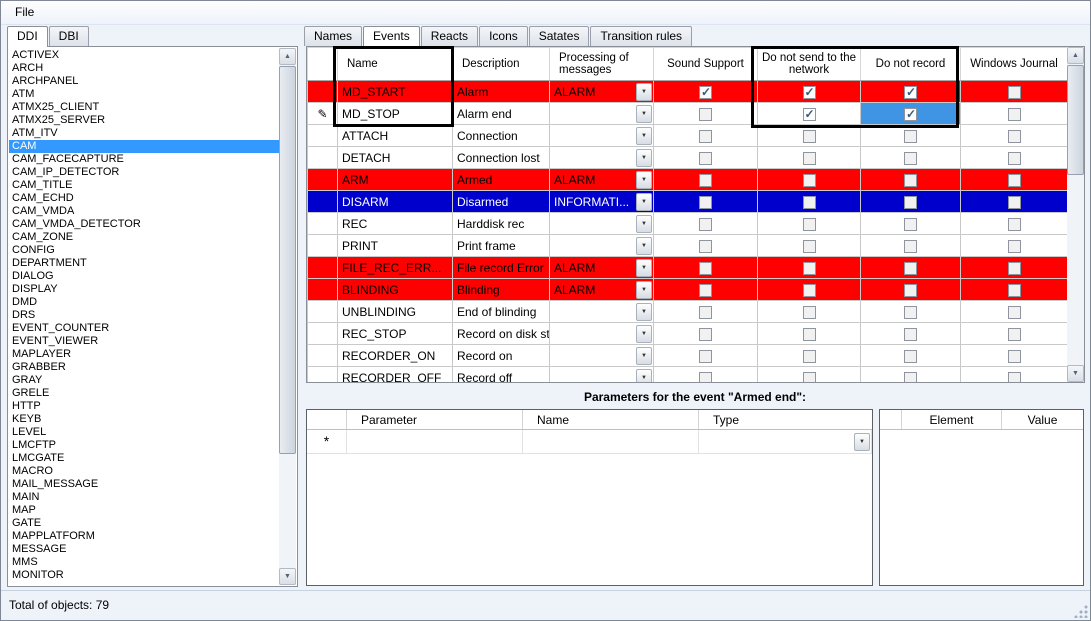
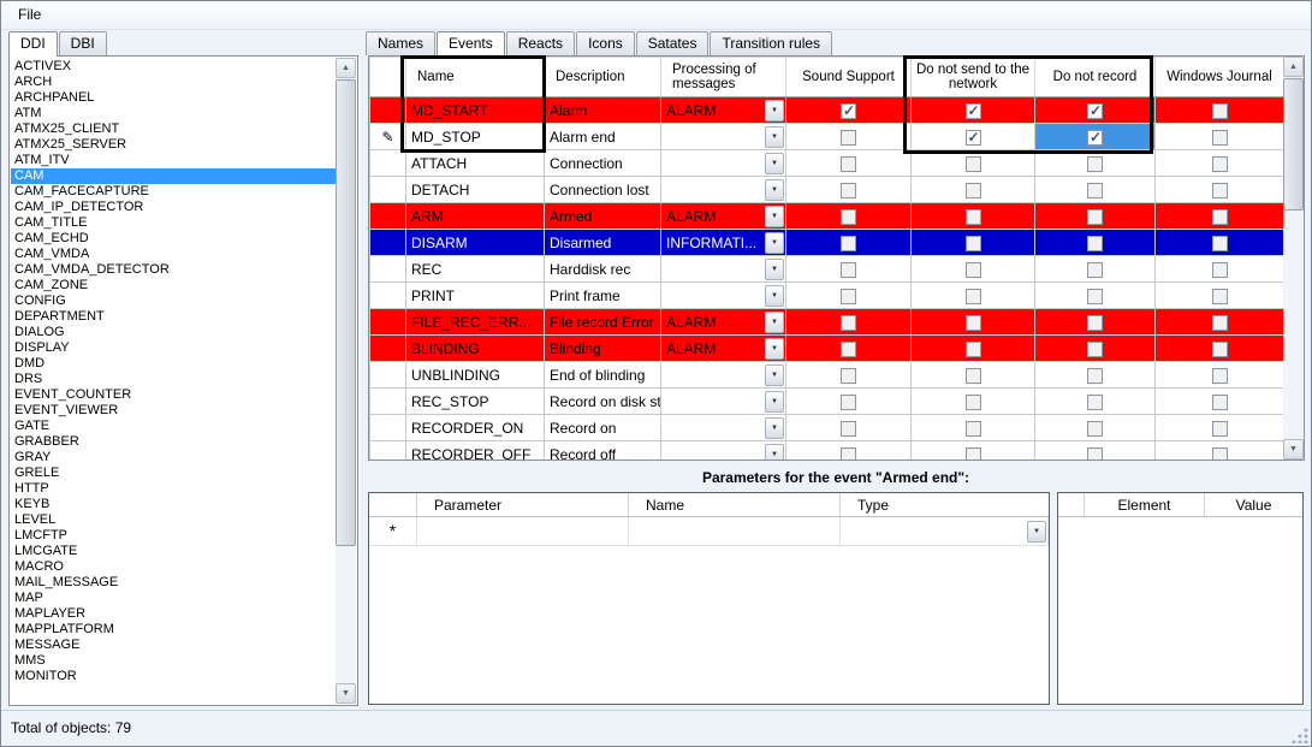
  File
  DDI
  DBI
  ACTIVEX
  ARCH
  ARCHPANEL
  ATM
  ATMX25_CLIENT
  ATMX25_SERVER
  ATM_ITV
  CAM
  CAM_FACECAPTURE
  CAM_IP_DETECTOR
  CAM_TITLE
  CAM_ECHD
  CAM_VMDA
  CAM_VMDA_DETECTOR
  CAM_ZONE
  CONFIG
  DEPARTMENT
  DIALOG
  DISPLAY
  DMD
  DRS
  EVENT_COUNTER
  EVENT_VIEWER
- MAPLAYER
+ GATE
  GRABBER
  GRAY
  GRELE
  HTTP
  KEYB
  LEVEL
  LMCFTP
  LMCGATE
  MACRO
  MAIL_MESSAGE
- MAIN
  MAP
- GATE
+ MAPLAYER
  MAPPLATFORM
  MESSAGE
  MMS
  MONITOR
  Names
  Events
  Reacts
  Icons
  Satates
  Transition rules
  	Name	Description	Processing of messages	Sound Support	Do not send to the network	Do not record	Windows Journal
  	MD_START	Alarm	ALARM
  ✎	MD_STOP	Alarm end
  	ATTACH	Connection
  	DETACH	Connection lost
  	ARM	Armed	ALARM
  	DISARM	Disarmed	INFORMATI...
  	REC	Harddisk rec
  	PRINT	Print frame
  	FILE_REC_ERR...	File record Error	ALARM
  	BLINDING	Blinding	ALARM
  	UNBLINDING	End of blinding
  	REC_STOP	Record on disk st
  	RECORDER_ON	Record on
  	RECORDER_OFF	Record off
  Parameters for the event "Armed end":
  Parameter
  Name
  Type
  *
  Element
  Value
  Total of objects: 79
